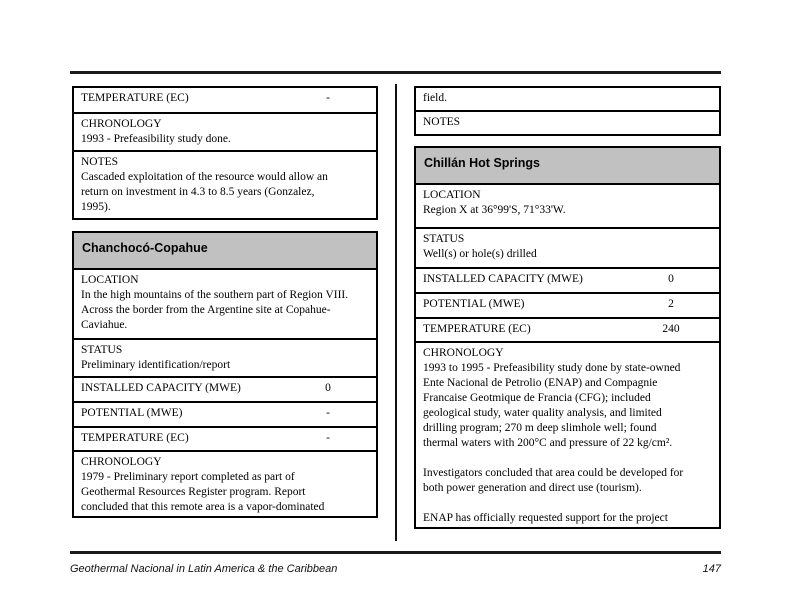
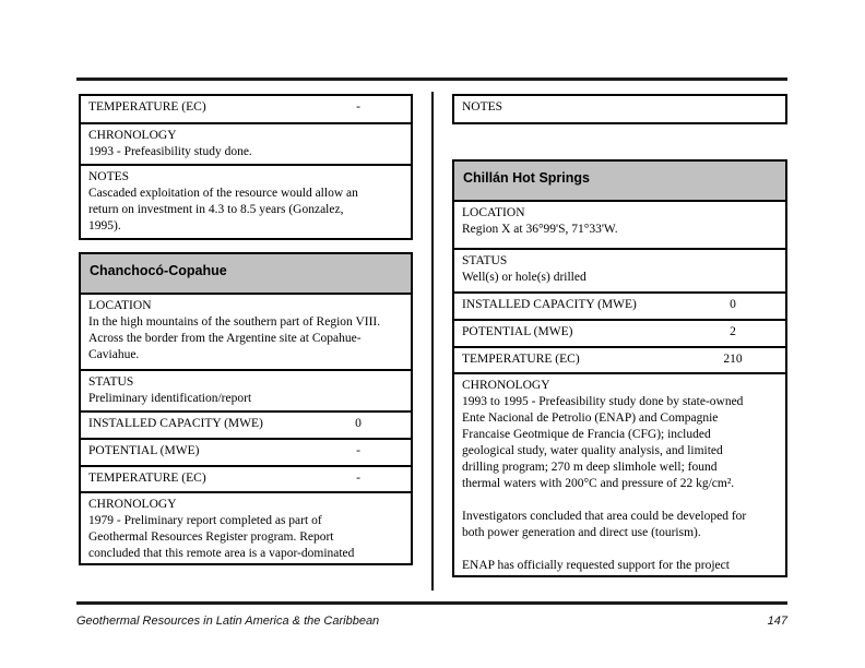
  TEMPERATURE (EC)
  -
  CHRONOLOGY
  1993 - Prefeasibility study done.
  NOTES
  Cascaded exploitation of the resource would allow an
  return on investment in 4.3 to 8.5 years (Gonzalez,
  1995).
  Chanchocó-Copahue
  LOCATION
  In the high mountains of the southern part of Region VIII.
  Across the border from the Argentine site at Copahue-
  Caviahue.
  STATUS
  Preliminary identification/report
  INSTALLED CAPACITY (MWE)
  0
  POTENTIAL (MWE)
  -
  TEMPERATURE (EC)
  -
  CHRONOLOGY
  1979 - Preliminary report completed as part of
  Geothermal Resources Register program. Report
  concluded that this remote area is a vapor-dominated
- field.
  NOTES
  Chillán Hot Springs
  LOCATION
  Region X at 36°99'S, 71°33'W.
  STATUS
  Well(s) or hole(s) drilled
  INSTALLED CAPACITY (MWE)
  0
  POTENTIAL (MWE)
  2
  TEMPERATURE (EC)
- 240
+ 210
  CHRONOLOGY
  1993 to 1995 - Prefeasibility study done by state-owned
  Ente Nacional de Petrolio (ENAP) and Compagnie
  Francaise Geotmique de Francia (CFG); included
  geological study, water quality analysis, and limited
  drilling program; 270 m deep slimhole well; found
  thermal waters with 200°C and pressure of 22 kg/cm².
  Investigators concluded that area could be developed for
  both power generation and direct use (tourism).
  ENAP has officially requested support for the project
- Geothermal Nacional in Latin America & the Caribbean
+ Geothermal Resources in Latin America & the Caribbean
  147
